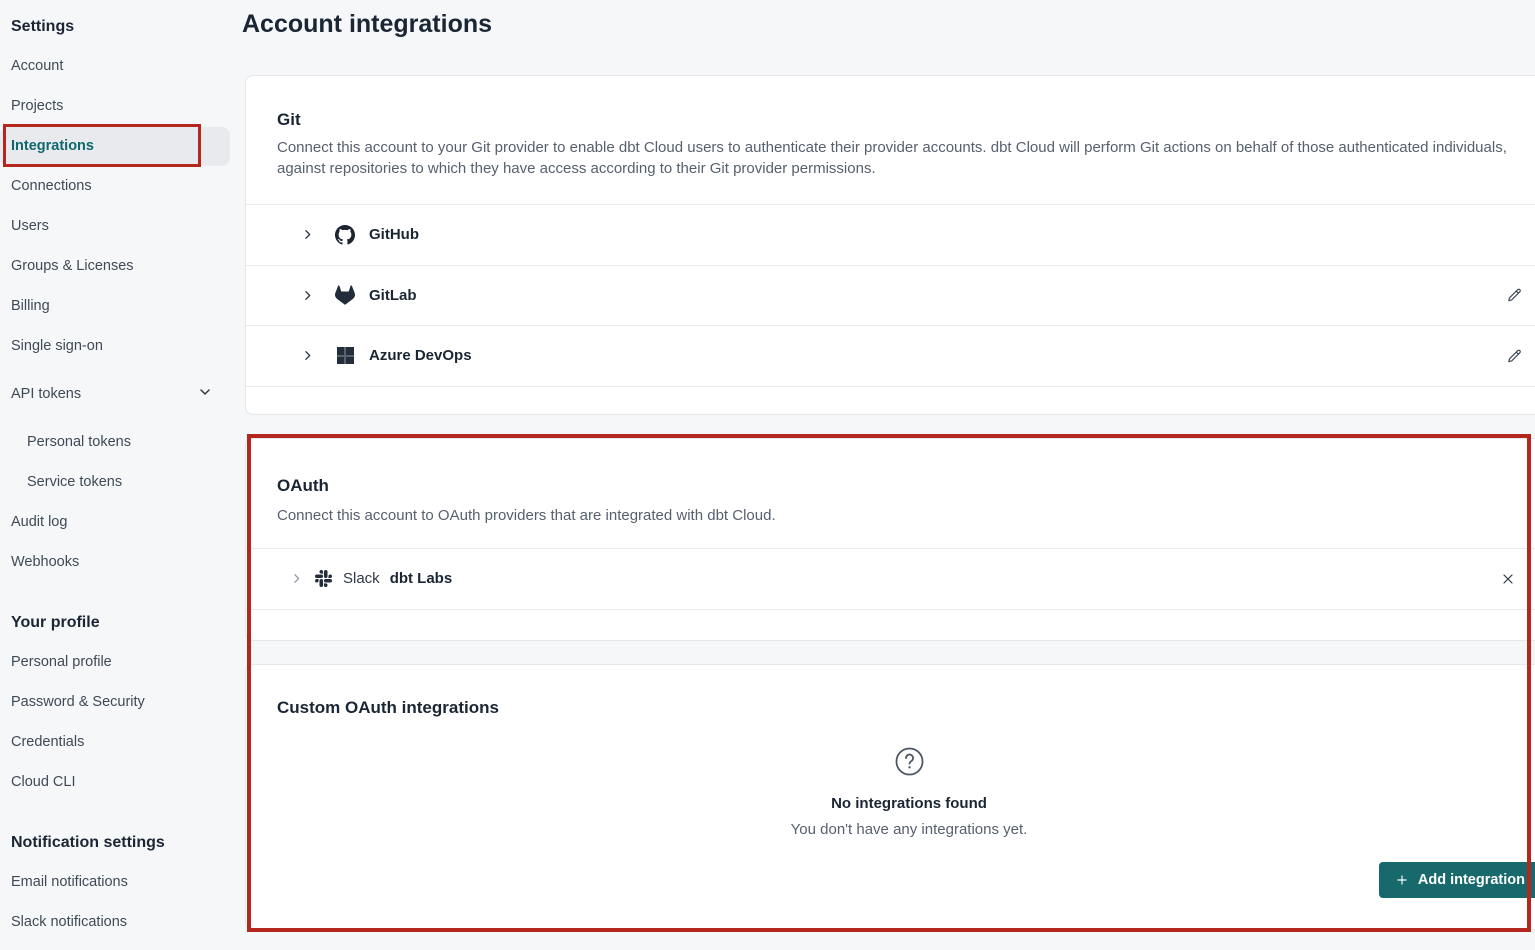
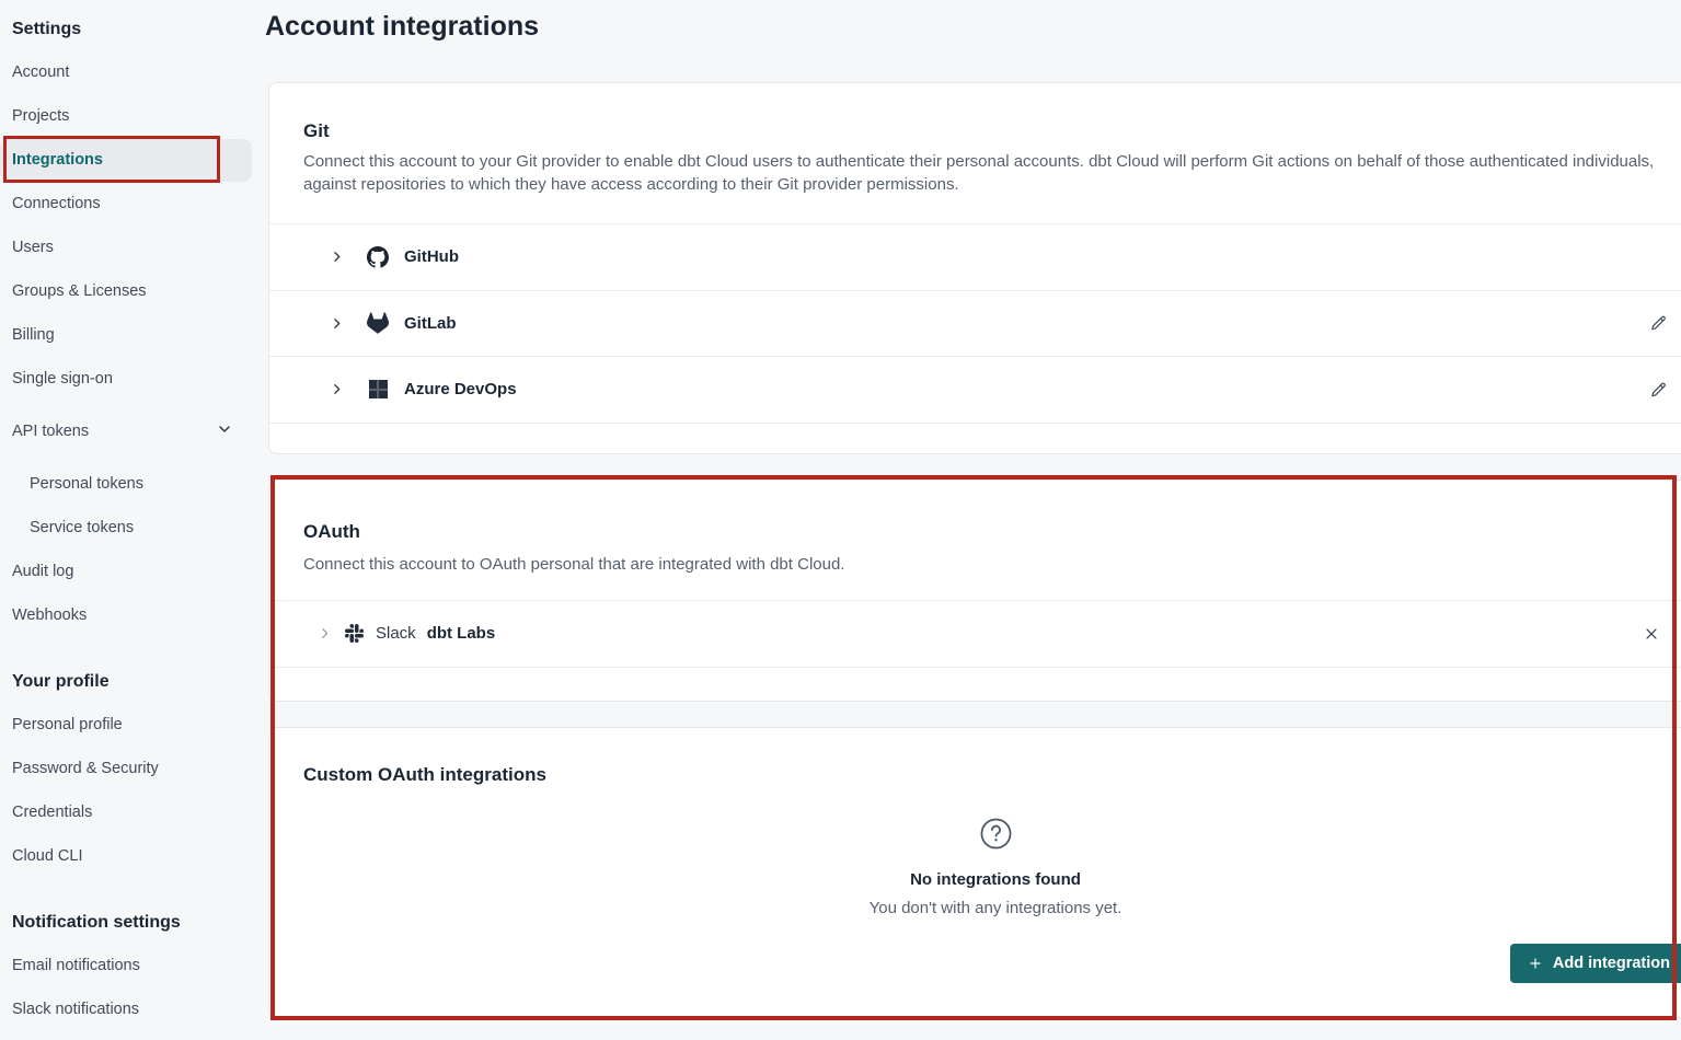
  Settings
  Account
  Projects
  Integrations
  Connections
  Users
  Groups & Licenses
  Billing
  Single sign-on
  API tokens
  Personal tokens
  Service tokens
  Audit log
  Webhooks
  Your profile
  Personal profile
  Password & Security
  Credentials
  Cloud CLI
  Notification settings
  Email notifications
  Slack notifications
  Account integrations
  Git
- Connect this account to your Git provider to enable dbt Cloud users to authenticate their provider accounts. dbt Cloud will perform Git actions on behalf of those authenticated individuals, against repositories to which they have access according to their Git provider permissions.
+ Connect this account to your Git provider to enable dbt Cloud users to authenticate their personal accounts. dbt Cloud will perform Git actions on behalf of those authenticated individuals, against repositories to which they have access according to their Git provider permissions.
  GitHub
  GitLab
  Azure DevOps
  OAuth
- Connect this account to OAuth providers that are integrated with dbt Cloud.
+ Connect this account to OAuth personal that are integrated with dbt Cloud.
  Slack
  dbt Labs
  Custom OAuth integrations
  No integrations found
- You don't have any integrations yet.
+ You don't with any integrations yet.
  Add integration
